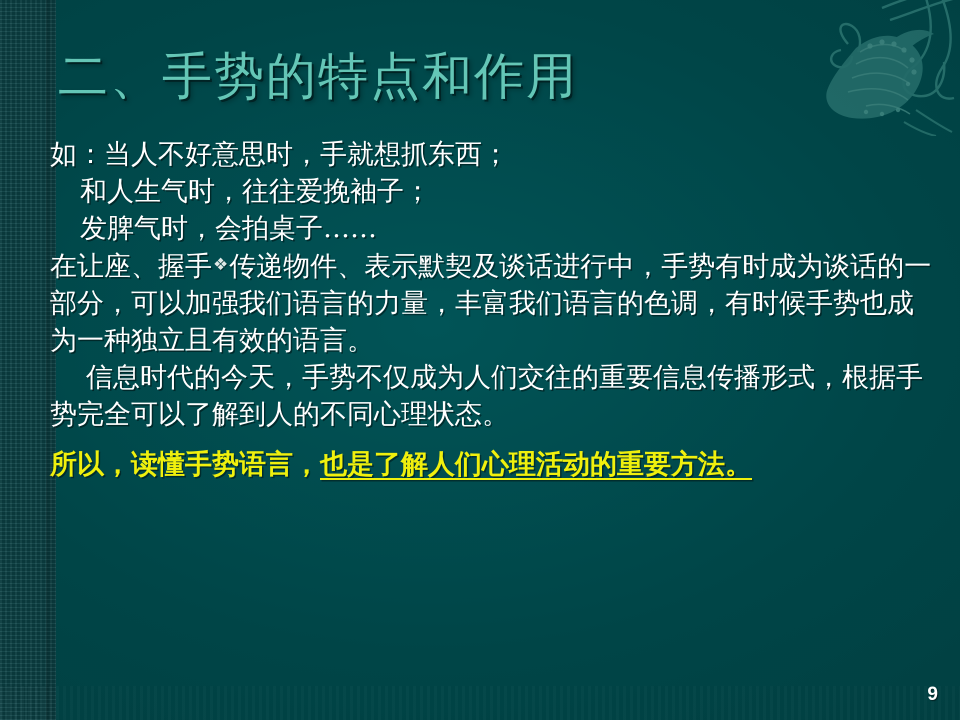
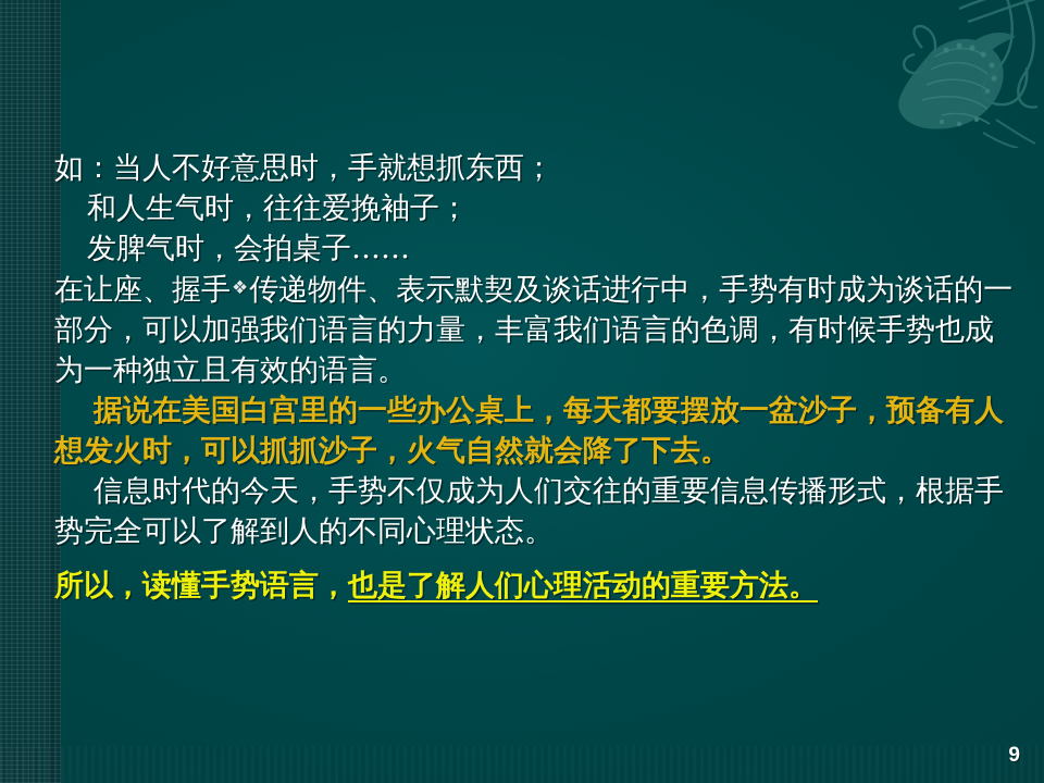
- 二、手势的特点和作用
  如：当人不好意思时，手就想抓东西；
  和人生气时，往往爱挽袖子；
  发脾气时，会拍桌子……
  在让座、握手❖传递物件、表示默契及谈话进行中，手势有时成为谈话的一部分，可以加强我们语言的力量，丰富我们语言的色调，有时候手势也成为一种独立且有效的语言。
+ 据说在美国白宫里的一些办公桌上，每天都要摆放一盆沙子，预备有人想发火时，可以抓抓沙子，火气自然就会降了下去。
  信息时代的今天，手势不仅成为人们交往的重要信息传播形式，根据手势完全可以了解到人的不同心理状态。
  所以，读懂手势语言，也是了解人们心理活动的重要方法。
  9
